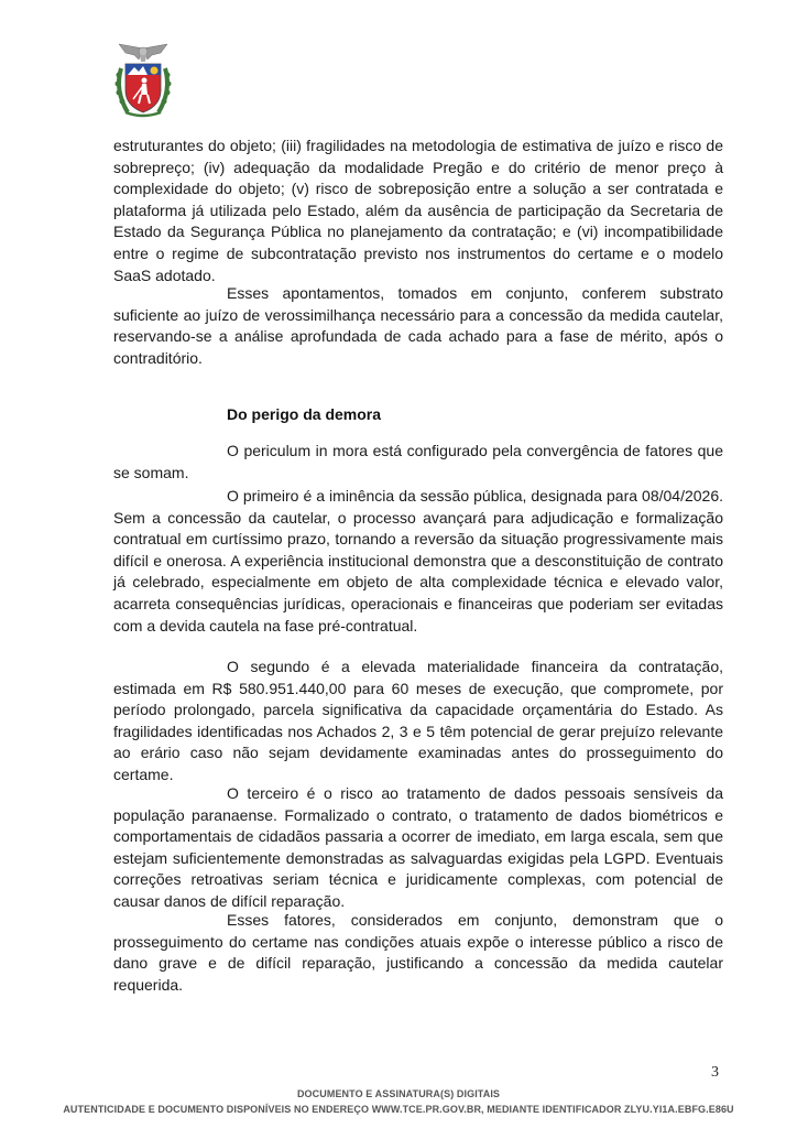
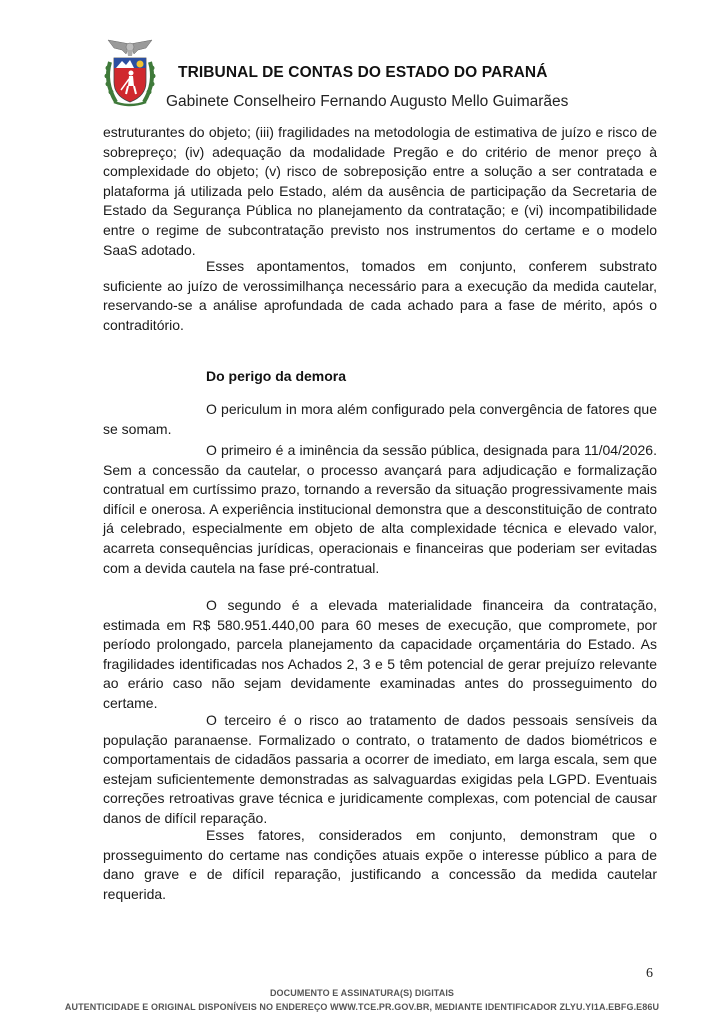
+ TRIBUNAL DE CONTAS DO ESTADO DO PARANÁ
+ Gabinete Conselheiro Fernando Augusto Mello Guimarães
  estruturantes do objeto; (iii) fragilidades na metodologia de estimativa de juízo e risco de sobrepreço; (iv) adequação da modalidade Pregão e do critério de menor preço à complexidade do objeto; (v) risco de sobreposição entre a solução a ser contratada e plataforma já utilizada pelo Estado, além da ausência de participação da Secretaria de Estado da Segurança Pública no planejamento da contratação; e (vi) incompatibilidade entre o regime de subcontratação previsto nos instrumentos do certame e o modelo SaaS adotado.
- Esses apontamentos, tomados em conjunto, conferem substrato suficiente ao juízo de verossimilhança necessário para a concessão da medida cautelar, reservando-se a análise aprofundada de cada achado para a fase de mérito, após o contraditório.
+ Esses apontamentos, tomados em conjunto, conferem substrato suficiente ao juízo de verossimilhança necessário para a execução da medida cautelar, reservando-se a análise aprofundada de cada achado para a fase de mérito, após o contraditório.
  Do perigo da demora
- O periculum in mora está configurado pela convergência de fatores que se somam.
+ O periculum in mora além configurado pela convergência de fatores que se somam.
- O primeiro é a iminência da sessão pública, designada para 08/04/2026. Sem a concessão da cautelar, o processo avançará para adjudicação e formalização contratual em curtíssimo prazo, tornando a reversão da situação progressivamente mais difícil e onerosa. A experiência institucional demonstra que a desconstituição de contrato já celebrado, especialmente em objeto de alta complexidade técnica e elevado valor, acarreta consequências jurídicas, operacionais e financeiras que poderiam ser evitadas com a devida cautela na fase pré-contratual.
+ O primeiro é a iminência da sessão pública, designada para 11/04/2026. Sem a concessão da cautelar, o processo avançará para adjudicação e formalização contratual em curtíssimo prazo, tornando a reversão da situação progressivamente mais difícil e onerosa. A experiência institucional demonstra que a desconstituição de contrato já celebrado, especialmente em objeto de alta complexidade técnica e elevado valor, acarreta consequências jurídicas, operacionais e financeiras que poderiam ser evitadas com a devida cautela na fase pré-contratual.
- O segundo é a elevada materialidade financeira da contratação, estimada em R$ 580.951.440,00 para 60 meses de execução, que compromete, por período prolongado, parcela significativa da capacidade orçamentária do Estado. As fragilidades identificadas nos Achados 2, 3 e 5 têm potencial de gerar prejuízo relevante ao erário caso não sejam devidamente examinadas antes do prosseguimento do certame.
+ O segundo é a elevada materialidade financeira da contratação, estimada em R$ 580.951.440,00 para 60 meses de execução, que compromete, por período prolongado, parcela planejamento da capacidade orçamentária do Estado. As fragilidades identificadas nos Achados 2, 3 e 5 têm potencial de gerar prejuízo relevante ao erário caso não sejam devidamente examinadas antes do prosseguimento do certame.
- O terceiro é o risco ao tratamento de dados pessoais sensíveis da população paranaense. Formalizado o contrato, o tratamento de dados biométricos e comportamentais de cidadãos passaria a ocorrer de imediato, em larga escala, sem que estejam suficientemente demonstradas as salvaguardas exigidas pela LGPD. Eventuais correções retroativas seriam técnica e juridicamente complexas, com potencial de causar danos de difícil reparação.
+ O terceiro é o risco ao tratamento de dados pessoais sensíveis da população paranaense. Formalizado o contrato, o tratamento de dados biométricos e comportamentais de cidadãos passaria a ocorrer de imediato, em larga escala, sem que estejam suficientemente demonstradas as salvaguardas exigidas pela LGPD. Eventuais correções retroativas grave técnica e juridicamente complexas, com potencial de causar danos de difícil reparação.
- Esses fatores, considerados em conjunto, demonstram que o prosseguimento do certame nas condições atuais expõe o interesse público a risco de dano grave e de difícil reparação, justificando a concessão da medida cautelar requerida.
+ Esses fatores, considerados em conjunto, demonstram que o prosseguimento do certame nas condições atuais expõe o interesse público a para de dano grave e de difícil reparação, justificando a concessão da medida cautelar requerida.
- 3
+ 6
  DOCUMENTO E ASSINATURA(S) DIGITAIS
- AUTENTICIDADE E DOCUMENTO DISPONÍVEIS NO ENDEREÇO WWW.TCE.PR.GOV.BR, MEDIANTE IDENTIFICADOR ZLYU.YI1A.EBFG.E86U
+ AUTENTICIDADE E ORIGINAL DISPONÍVEIS NO ENDEREÇO WWW.TCE.PR.GOV.BR, MEDIANTE IDENTIFICADOR ZLYU.YI1A.EBFG.E86U
